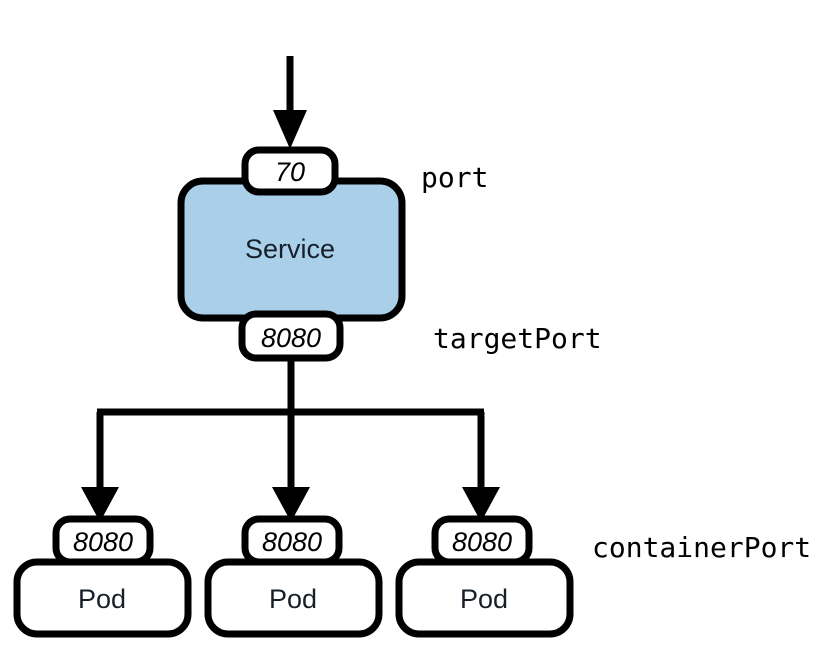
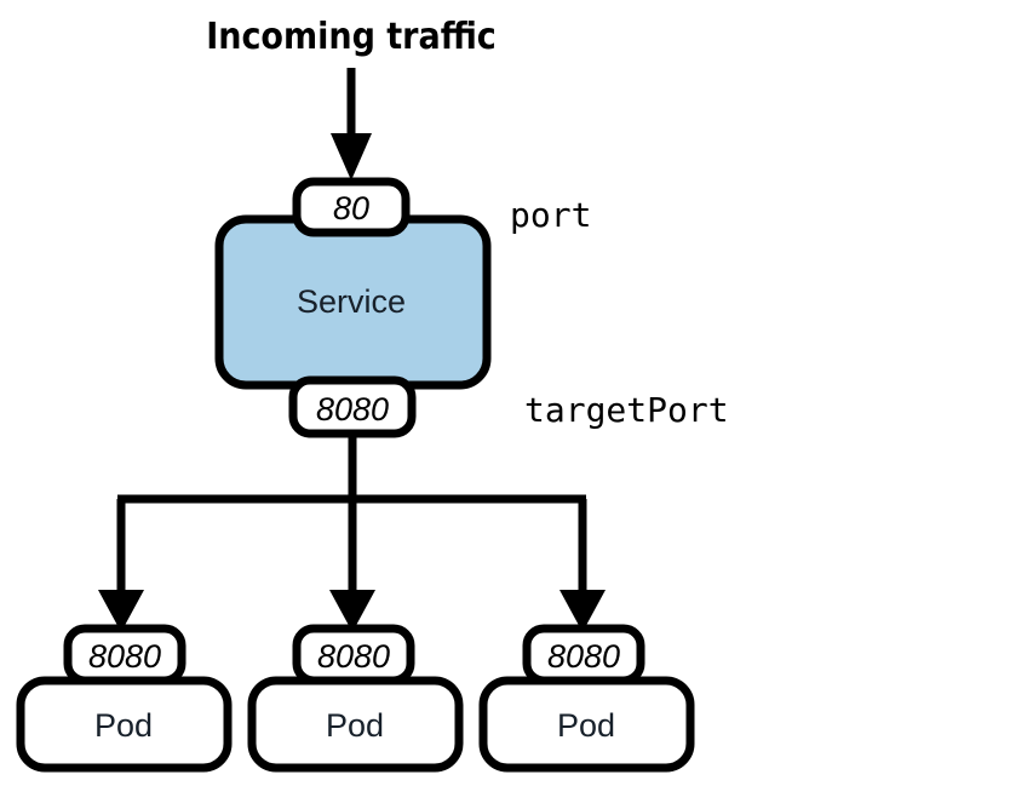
+ Incoming traffic
  Service
- 70
+ 80
  port
  8080
  targetPort
  Pod
  8080
  Pod
  8080
  Pod
  8080
- containerPort
